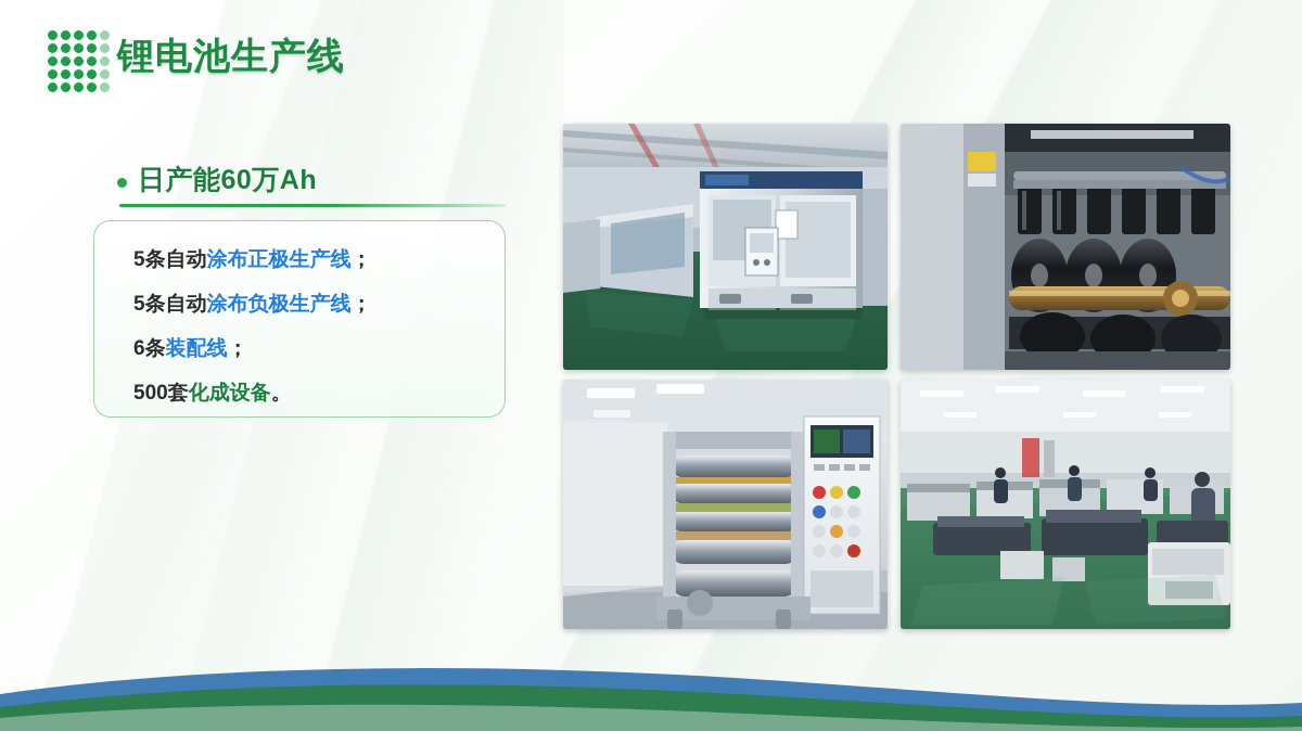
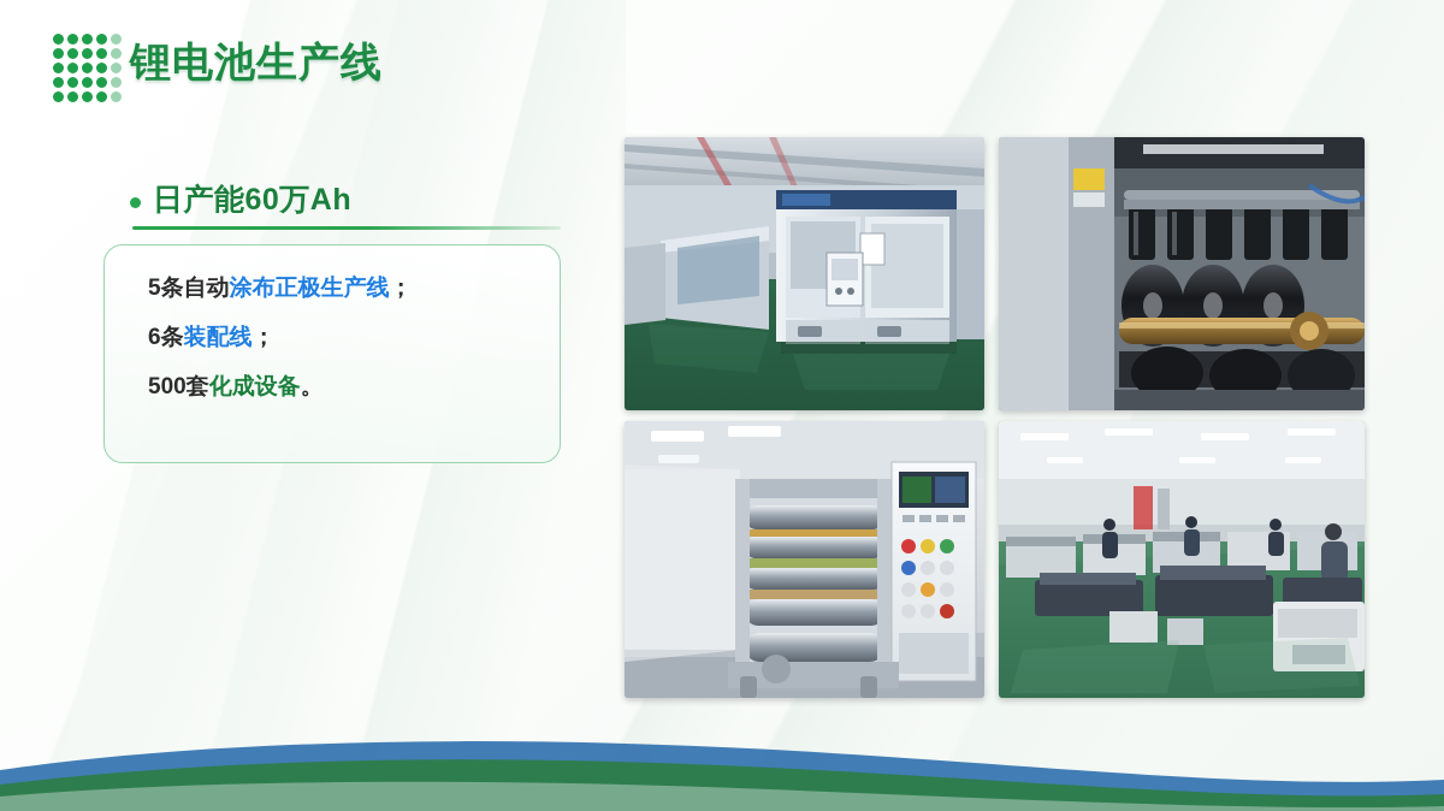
  锂电池生产线
  日产能60万Ah
  5条自动涂布正极生产线；
- 5条自动涂布负极生产线；
  6条装配线；
  500套化成设备。
